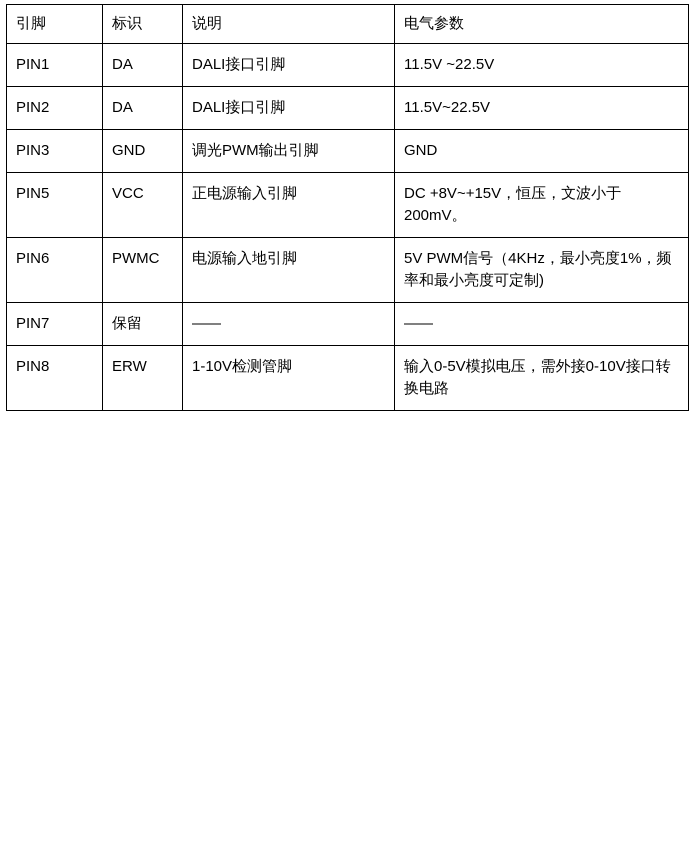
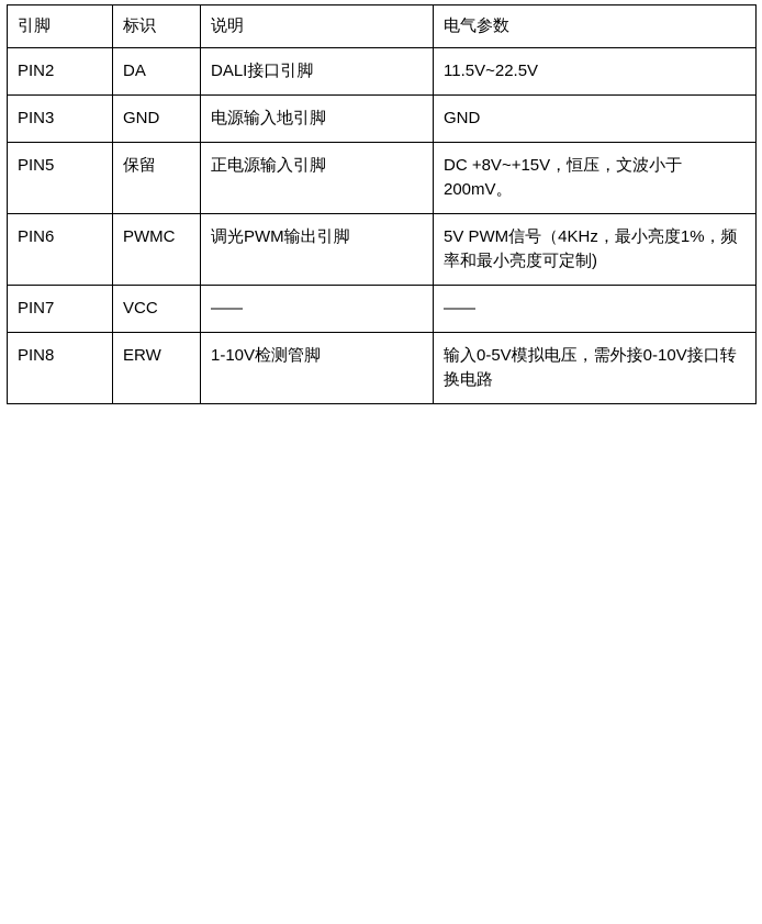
  引脚	标识	说明	电气参数
- PIN1	DA	DALI接口引脚	11.5V ~22.5V
  PIN2	DA	DALI接口引脚	11.5V~22.5V
- PIN3	GND	调光PWM输出引脚	GND
+ PIN3	GND	电源输入地引脚	GND
- PIN5	VCC	正电源输入引脚	DC +8V~+15V，恒压，文波小于200mV。
+ PIN5	保留	正电源输入引脚	DC +8V~+15V，恒压，文波小于200mV。
- PIN6	PWMC	电源输入地引脚	5V PWM信号（4KHz，最小亮度1%，频率和最小亮度可定制)
+ PIN6	PWMC	调光PWM输出引脚	5V PWM信号（4KHz，最小亮度1%，频率和最小亮度可定制)
- PIN7	保留	——	——
+ PIN7	VCC	——	——
  PIN8	ERW	1-10V检测管脚	输入0-5V模拟电压，需外接0-10V接口转换电路
